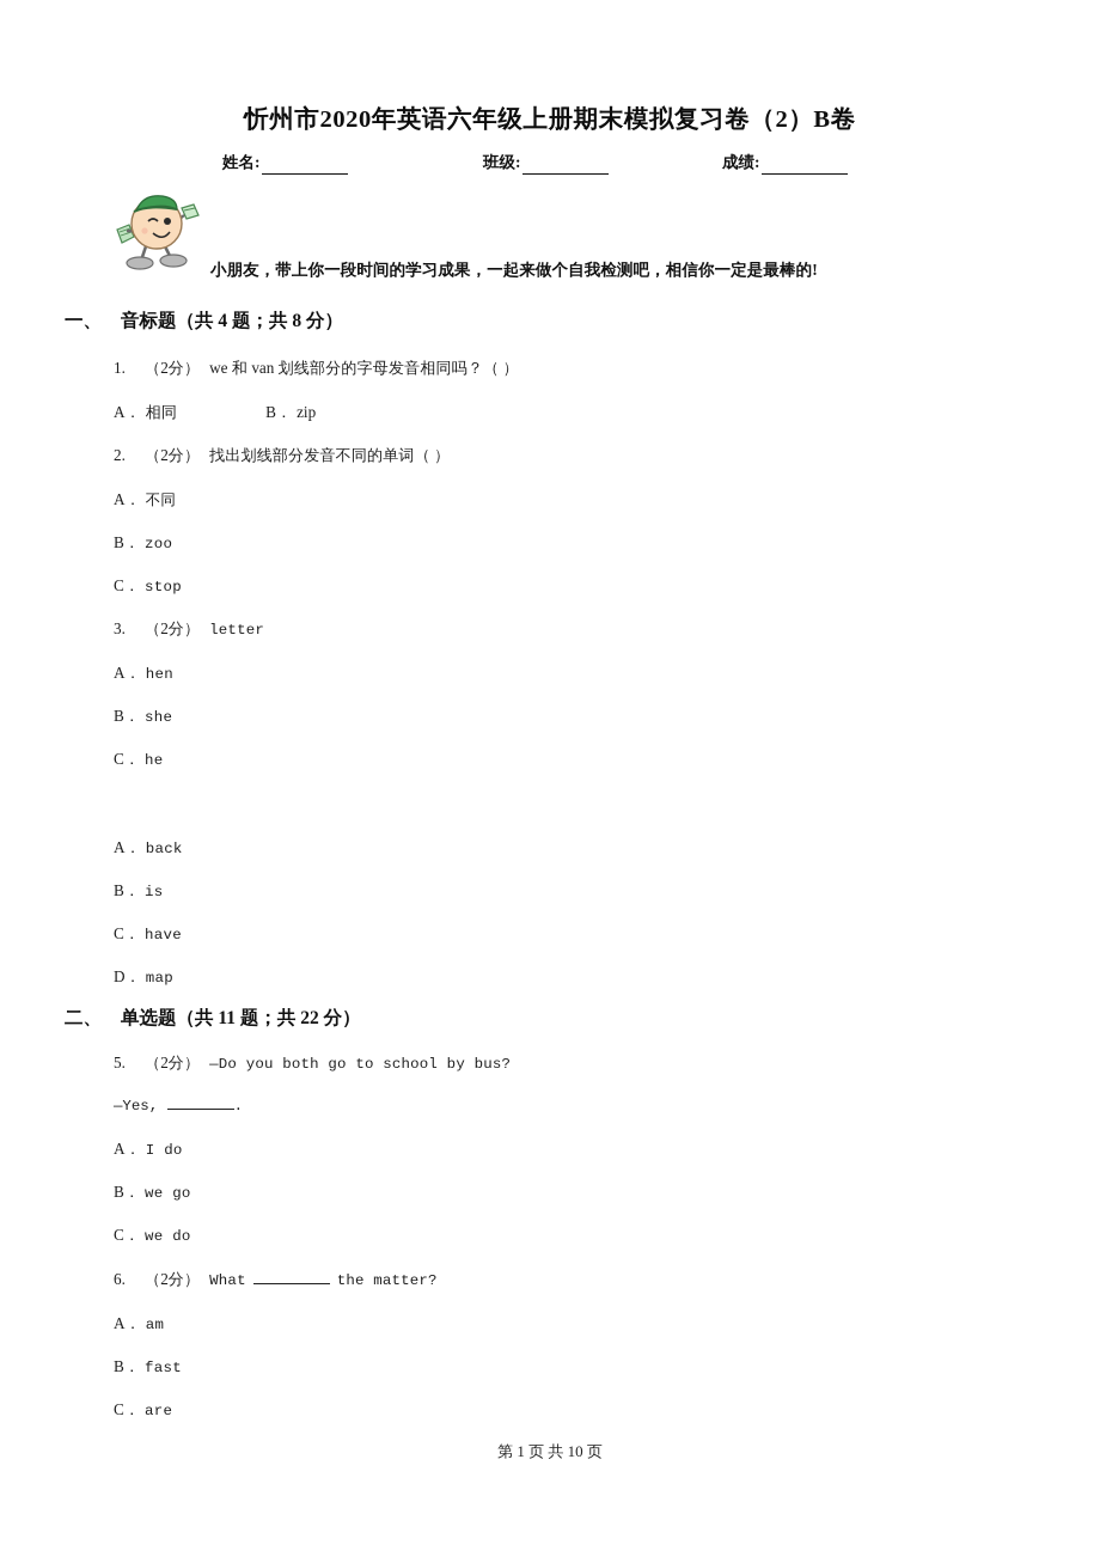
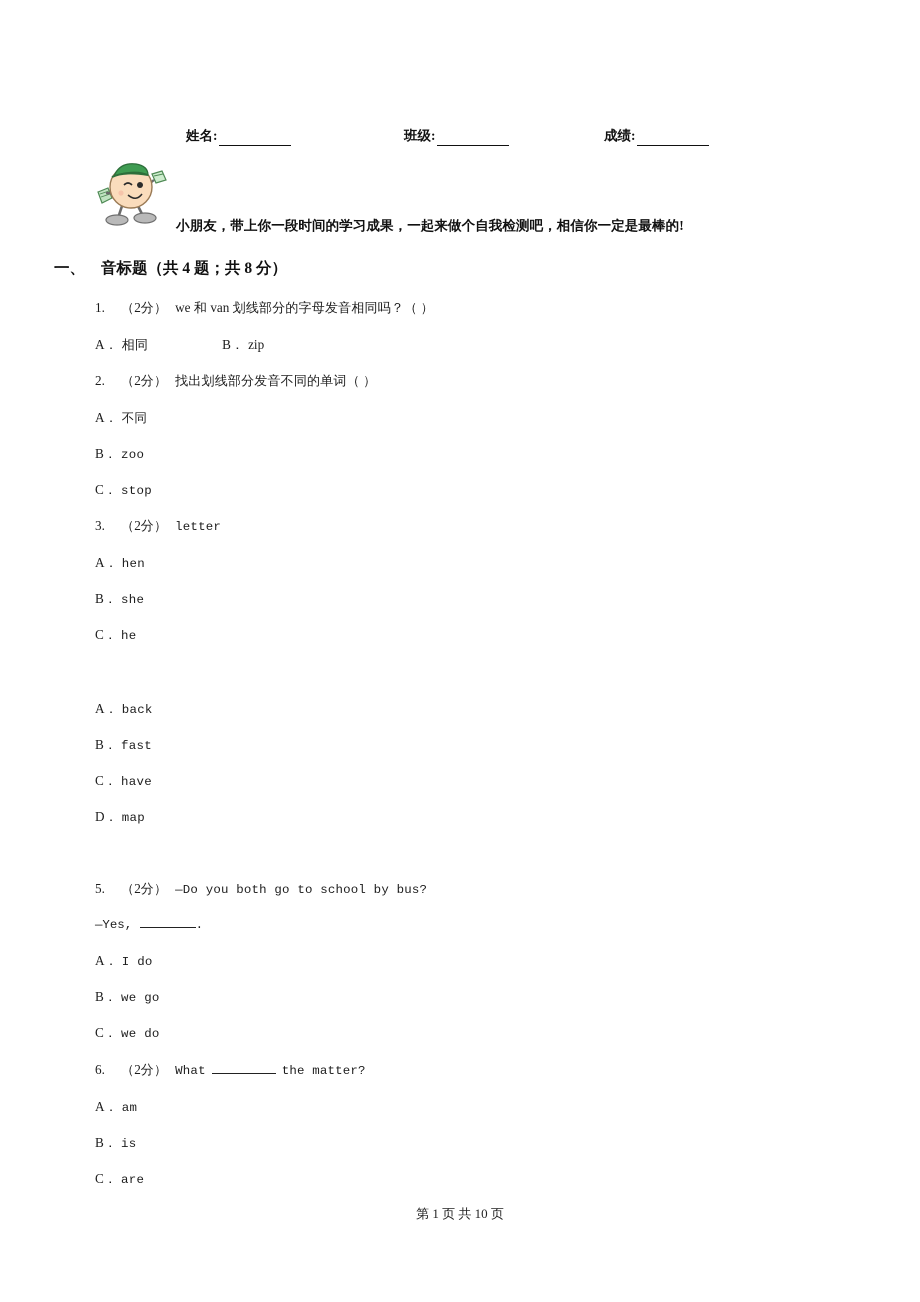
- 忻州市2020年英语六年级上册期末模拟复习卷（2）B卷
  姓名:
  班级:
  成绩:
  小朋友，带上你一段时间的学习成果，一起来做个自我检测吧，相信你一定是最棒的!
  一、 音标题（共 4 题；共 8 分）
  1. （2分） we 和 van 划线部分的字母发音相同吗？（ ）
  A． 相同 B． zip
  2. （2分） 找出划线部分发音不同的单词（ ）
  A． 不同
  B． zoo
  C． stop
  3. （2分） letter
  A． hen
  B． she
  C． he
  A． back
- B． is
+ B． fast
  C． have
  D． map
- 二、 单选题（共 11 题；共 22 分）
  5. （2分） —Do you both go to school by bus?
  —Yes, .
  A． I do
  B． we go
  C． we do
  6. （2分） What the matter?
  A． am
- B． fast
+ B． is
  C． are
  第 1 页 共 10 页
